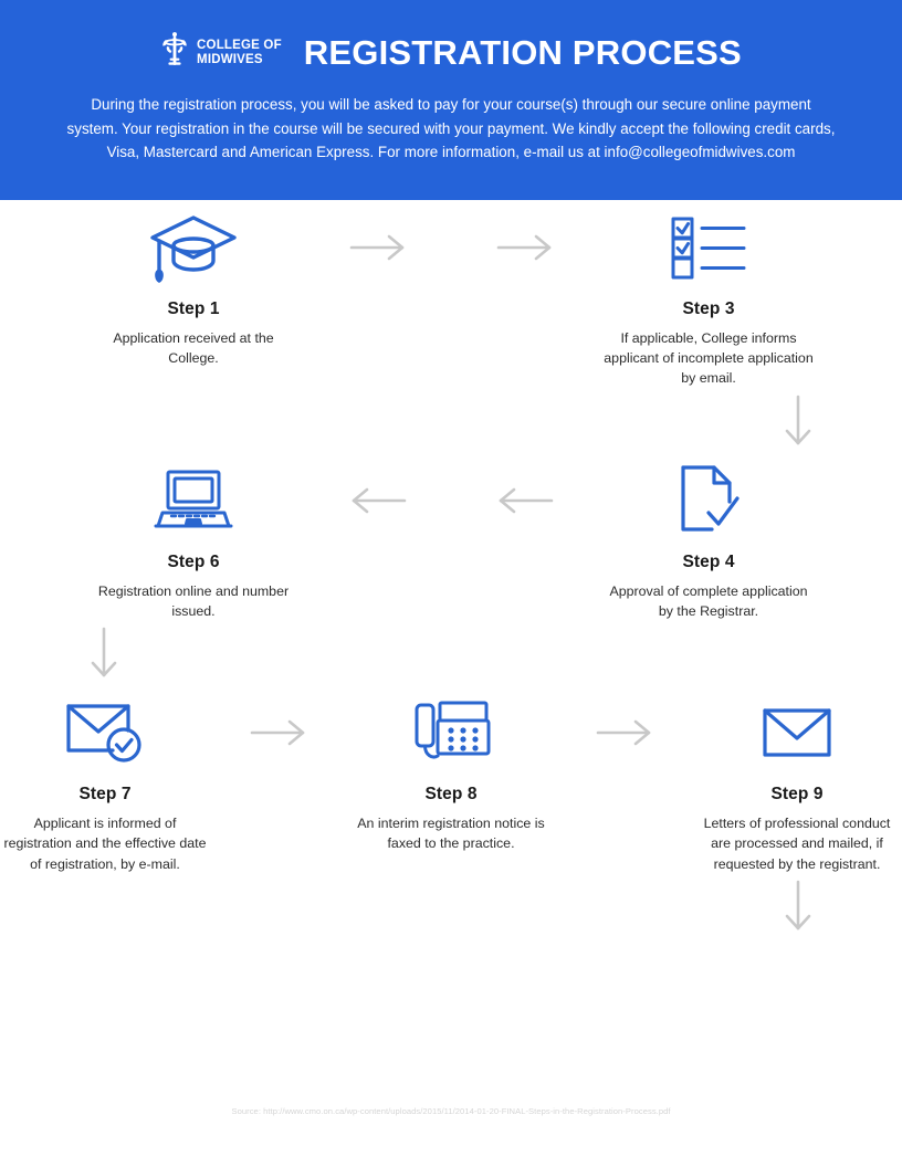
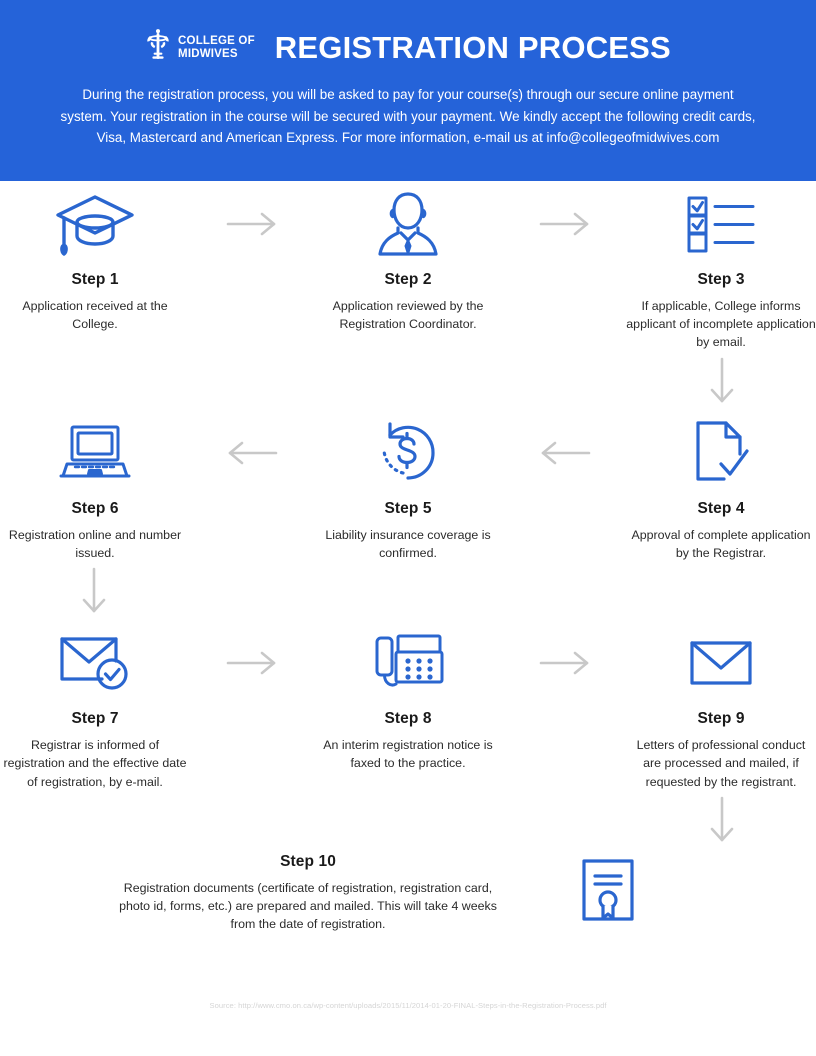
  COLLEGE OF
  MIDWIVES
  REGISTRATION PROCESS
  During the registration process, you will be asked to pay for your course(s) through our secure online payment system. Your registration in the course will be secured with your payment. We kindly accept the following credit cards, Visa, Mastercard and American Express. For more information, e-mail us at info@collegeofmidwives.com
  Step 1
  Application received at the College.
+ Step 2
+ Application reviewed by the Registration Coordinator.
  Step 3
  If applicable, College informs applicant of incomplete application by email.
  Step 6
  Registration online and number issued.
+ Step 5
+ Liability insurance coverage is confirmed.
  Step 4
  Approval of complete application by the Registrar.
  Step 7
- Applicant is informed of registration and the effective date of registration, by e-mail.
+ Registrar is informed of registration and the effective date of registration, by e-mail.
  Step 8
  An interim registration notice is faxed to the practice.
  Step 9
  Letters of professional conduct are processed and mailed, if requested by the registrant.
+ Step 10
+ Registration documents (certificate of registration, registration card, photo id, forms, etc.) are prepared and mailed. This will take 4 weeks from the date of registration.
  Source: http://www.cmo.on.ca/wp-content/uploads/2015/11/2014-01-20-FINAL-Steps-in-the-Registration-Process.pdf
